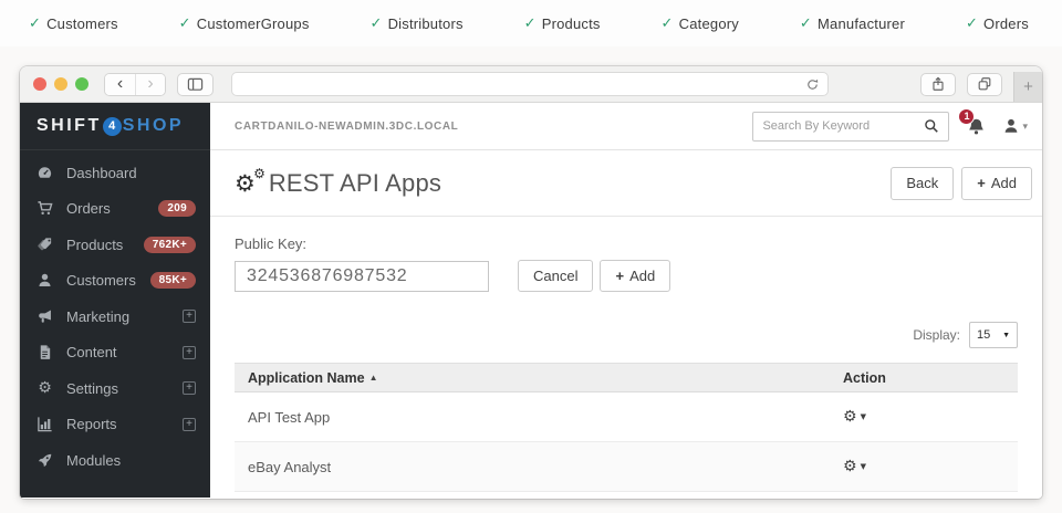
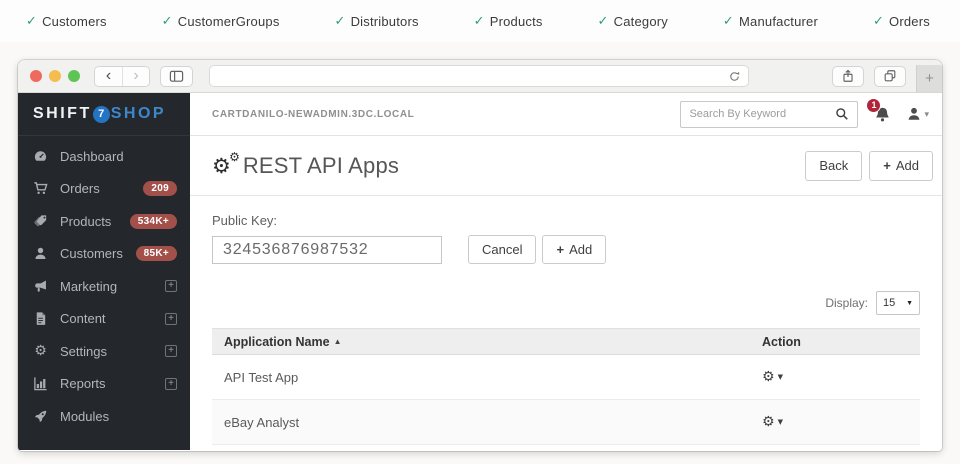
  ✓
  Customers
  ✓
  CustomerGroups
  ✓
  Distributors
  ✓
  Products
  ✓
  Category
  ✓
  Manufacturer
  ✓
  Orders
  ‹
  ›
  +
  SHIFT
- 4
+ 7
  SHOP
  Dashboard
  Orders
  209
  Products
- 762K+
+ 534K+
  Customers
  85K+
  Marketing
  +
  Content
  +
  ⚙
  Settings
  +
  Reports
  +
  Modules
  CARTDANILO-NEWADMIN.3DC.LOCAL
  Search By Keyword
  1
  ▾
  ⚙
  ⚙
  REST API Apps
  Back
  +
  Add
  Public Key:
  324536876987532
  Cancel
  +
  Add
  Display:
  15
  Application Name
  ▲
  Action
  API Test App
  ⚙
  ▼
  eBay Analyst
  ⚙
  ▼
